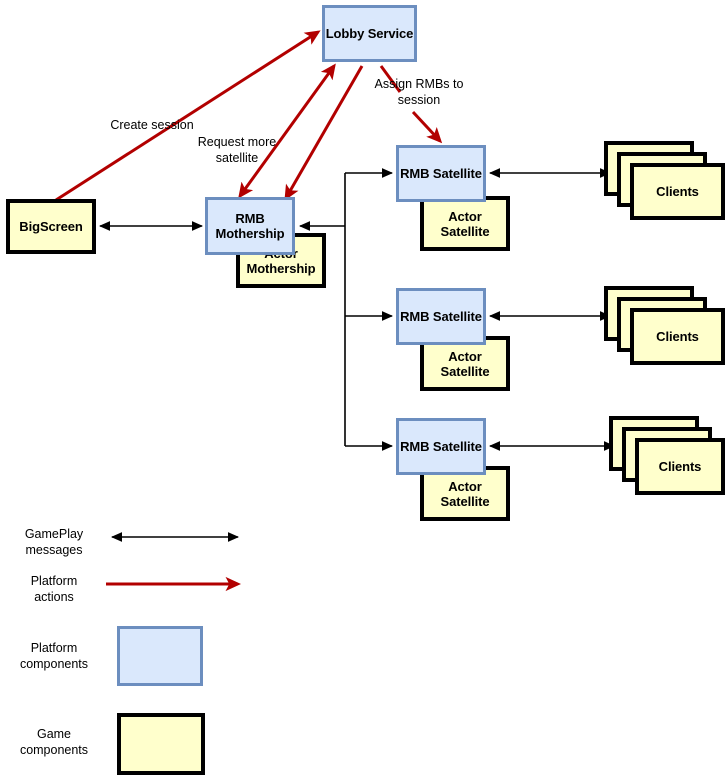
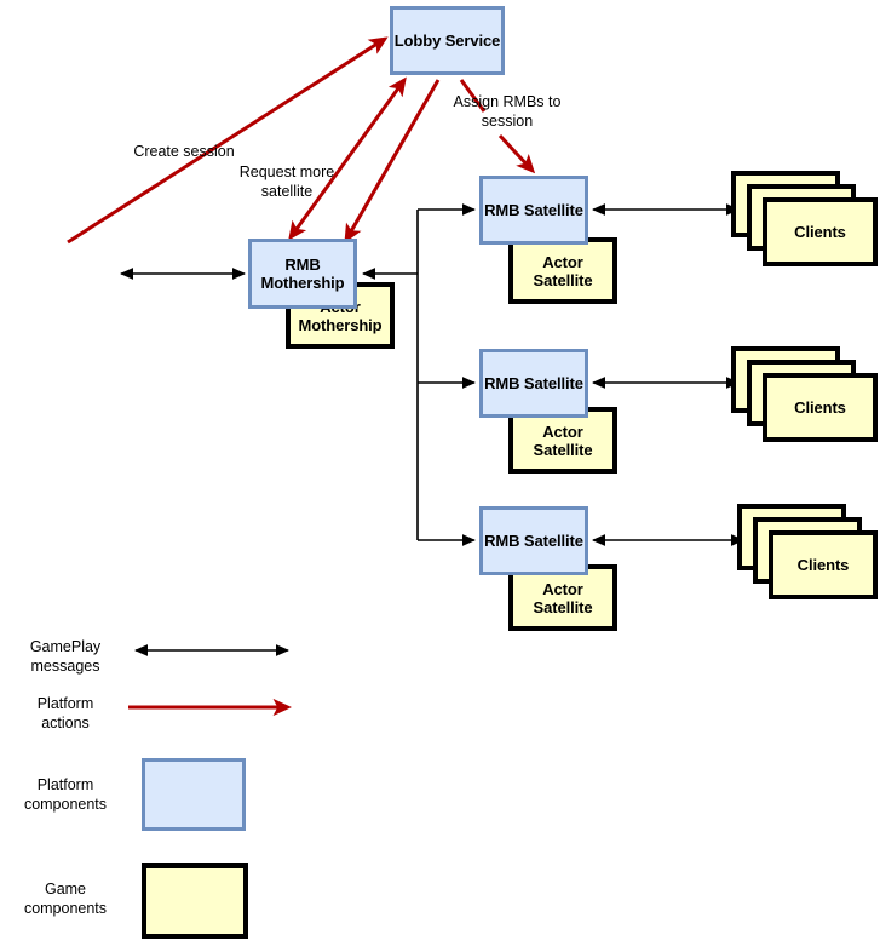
  Lobby Service
- BigScreen
  r Mothership
  RMB Mothership
  Actor Satellite
  RMB Satellite
  Clients
  Actor Satellite
  RMB Satellite
  Clients
  Actor Satellite
  RMB Satellite
  Clients
  Create session
  Request more
  satellite
  Assign RMBs to
  session
  GamePlay
  messages
  Platform
  actions
  Platform
  components
  Game
  components
